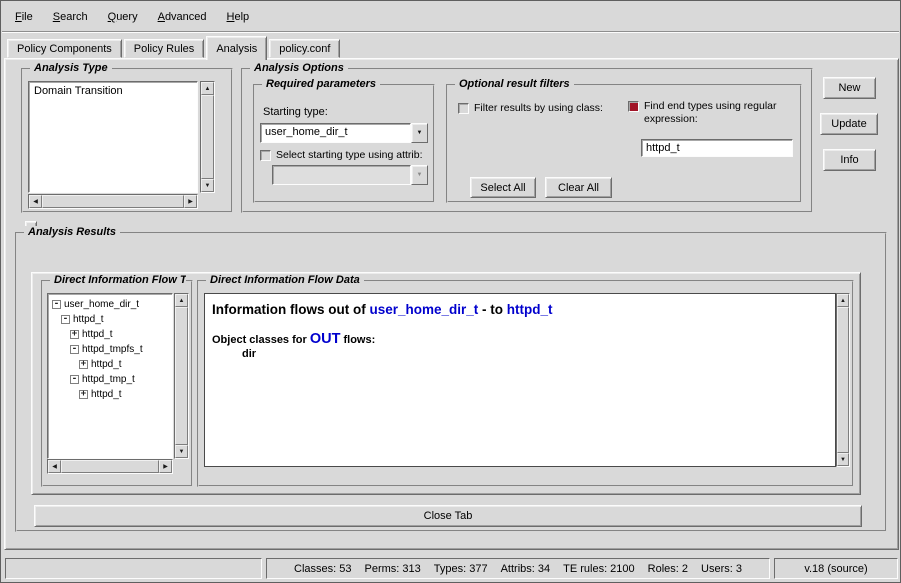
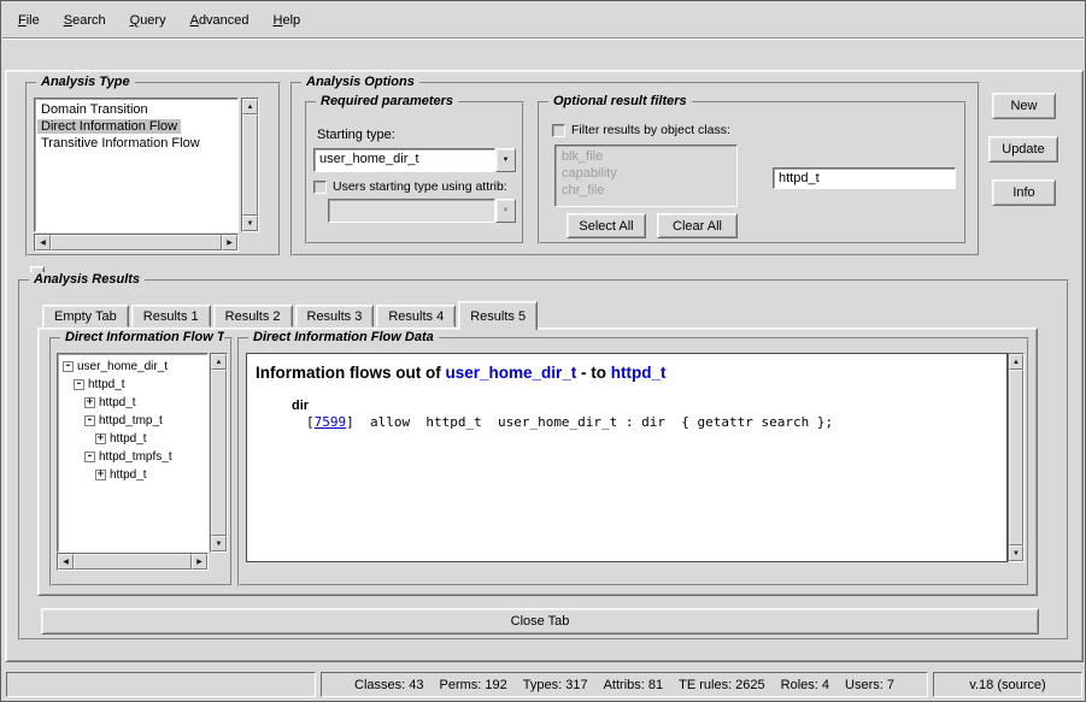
  File
  Search
  Query
  Advanced
  Help
- Policy Components
- Policy Rules
- Analysis
- policy.conf
  Analysis Type
  Domain Transition
+ Direct Information Flow
+ Transitive Information Flow
  Analysis Options
  Required parameters
  Starting type:
  user_home_dir_t
- Select starting type using attrib:
+ Users starting type using attrib:
  Optional result filters
- Filter results by using class:
+ Filter results by object class:
+ blk_file
+ capability
+ chr_file
  Select All
  Clear All
- Find end types using regular expression:
  httpd_t
  New
  Update
  Info
  Analysis Results
+ Empty Tab
+ Results 1
+ Results 2
+ Results 3
+ Results 4
+ Results 5
  Direct Information Flow T
  -
  user_home_dir_t
  -
  httpd_t
  +
  httpd_t
  -
- httpd_tmpfs_t
+ httpd_tmp_t
  +
  httpd_t
  -
- httpd_tmp_t
+ httpd_tmpfs_t
  +
  httpd_t
  Direct Information Flow Data
  Information flows out of user_home_dir_t - to httpd_t
- Object classes for OUT flows:
  dir
+ [7599] allow httpd_t user_home_dir_t : dir { getattr search };
  Close Tab
- Classes: 53
+ Classes: 43
- Perms: 313
+ Perms: 192
- Types: 377
+ Types: 317
- Attribs: 34
+ Attribs: 81
- TE rules: 2100
+ TE rules: 2625
- Roles: 2
+ Roles: 4
- Users: 3
+ Users: 7
  v.18 (source)
